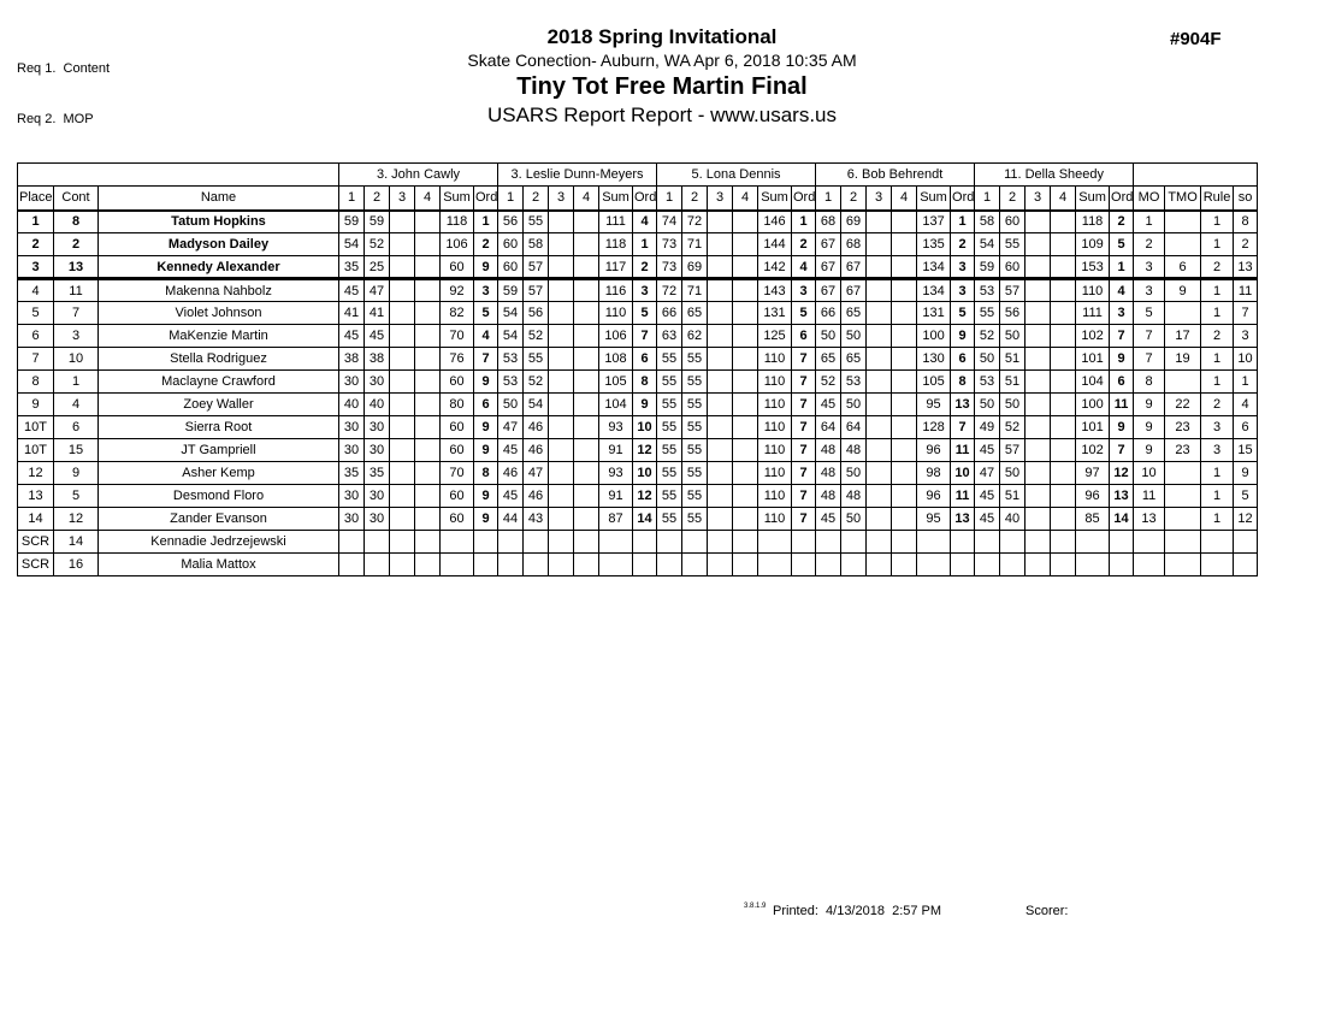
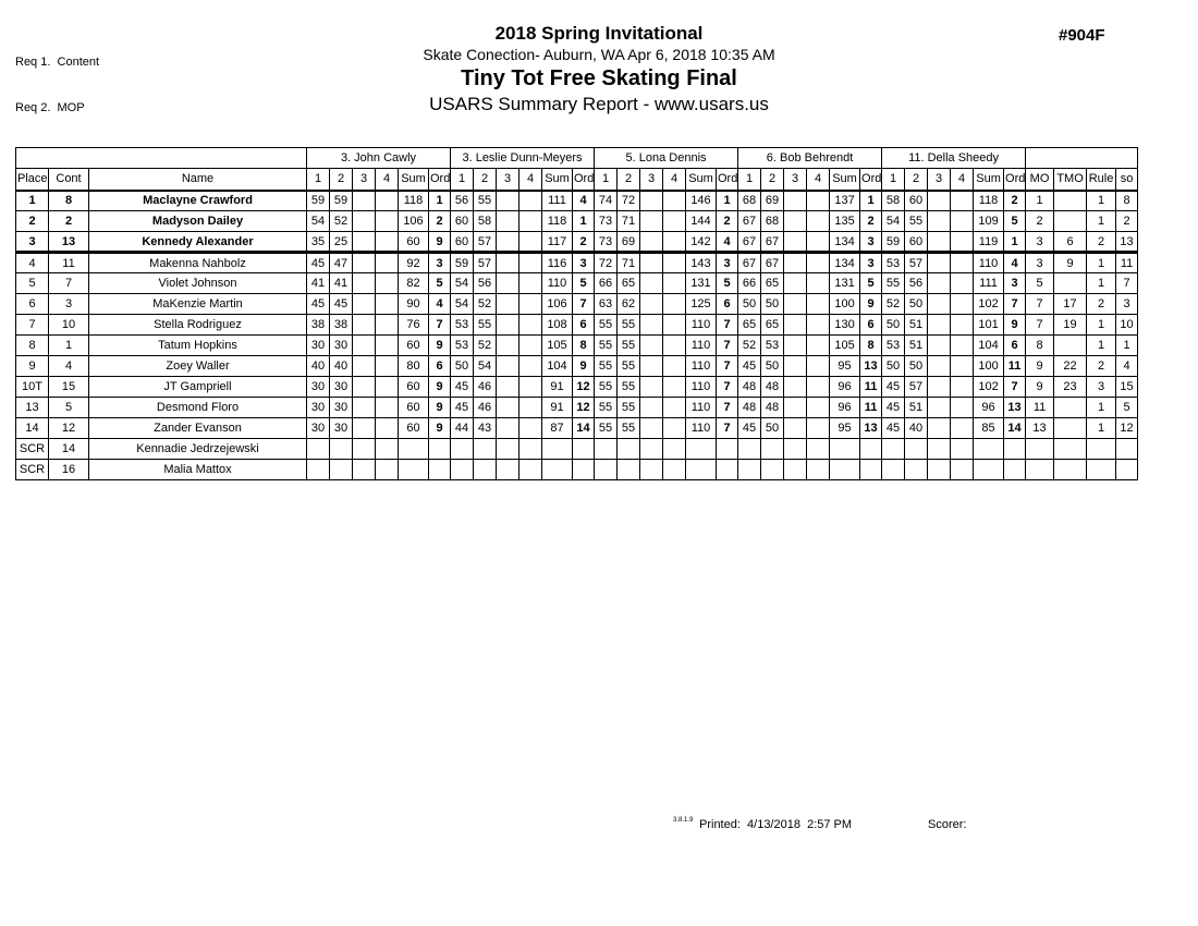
  Req 1. Content
  Req 2. MOP
  #904F
  2018 Spring Invitational
  Skate Conection- Auburn, WA Apr 6, 2018 10:35 AM
- Tiny Tot Free Martin Final
+ Tiny Tot Free Skating Final
- USARS Report Report - www.usars.us
+ USARS Summary Report - www.usars.us
  	3. John Cawly	3. Leslie Dunn-Meyers	5. Lona Dennis	6. Bob Behrendt	11. Della Sheedy
  Place	Cont	Name	1	2	3	4	Sum	Ord	1	2	3	4	Sum	Ord	1	2	3	4	Sum	Ord	1	2	3	4	Sum	Ord	1	2	3	4	Sum	Ord	MO	TMO	Rule	so
- 1	8	Tatum Hopkins	59	59			118	1	56	55			111	4	74	72			146	1	68	69			137	1	58	60			118	2	1		1	8
+ 1	8	Maclayne Crawford	59	59			118	1	56	55			111	4	74	72			146	1	68	69			137	1	58	60			118	2	1		1	8
  2	2	Madyson Dailey	54	52			106	2	60	58			118	1	73	71			144	2	67	68			135	2	54	55			109	5	2		1	2
- 3	13	Kennedy Alexander	35	25			60	9	60	57			117	2	73	69			142	4	67	67			134	3	59	60			153	1	3	6	2	13
+ 3	13	Kennedy Alexander	35	25			60	9	60	57			117	2	73	69			142	4	67	67			134	3	59	60			119	1	3	6	2	13
  4	11	Makenna Nahbolz	45	47			92	3	59	57			116	3	72	71			143	3	67	67			134	3	53	57			110	4	3	9	1	11
  5	7	Violet Johnson	41	41			82	5	54	56			110	5	66	65			131	5	66	65			131	5	55	56			111	3	5		1	7
- 6	3	MaKenzie Martin	45	45			70	4	54	52			106	7	63	62			125	6	50	50			100	9	52	50			102	7	7	17	2	3
+ 6	3	MaKenzie Martin	45	45			90	4	54	52			106	7	63	62			125	6	50	50			100	9	52	50			102	7	7	17	2	3
  7	10	Stella Rodriguez	38	38			76	7	53	55			108	6	55	55			110	7	65	65			130	6	50	51			101	9	7	19	1	10
- 8	1	Maclayne Crawford	30	30			60	9	53	52			105	8	55	55			110	7	52	53			105	8	53	51			104	6	8		1	1
+ 8	1	Tatum Hopkins	30	30			60	9	53	52			105	8	55	55			110	7	52	53			105	8	53	51			104	6	8		1	1
  9	4	Zoey Waller	40	40			80	6	50	54			104	9	55	55			110	7	45	50			95	13	50	50			100	11	9	22	2	4
- 10T	6	Sierra Root	30	30			60	9	47	46			93	10	55	55			110	7	64	64			128	7	49	52			101	9	9	23	3	6
  10T	15	JT Gampriell	30	30			60	9	45	46			91	12	55	55			110	7	48	48			96	11	45	57			102	7	9	23	3	15
- 12	9	Asher Kemp	35	35			70	8	46	47			93	10	55	55			110	7	48	50			98	10	47	50			97	12	10		1	9
  13	5	Desmond Floro	30	30			60	9	45	46			91	12	55	55			110	7	48	48			96	11	45	51			96	13	11		1	5
  14	12	Zander Evanson	30	30			60	9	44	43			87	14	55	55			110	7	45	50			95	13	45	40			85	14	13		1	12
  SCR	14	Kennadie Jedrzejewski
  SCR	16	Malia Mattox
  Printed: 4/13/2018 2:57 PM
  Scorer:
